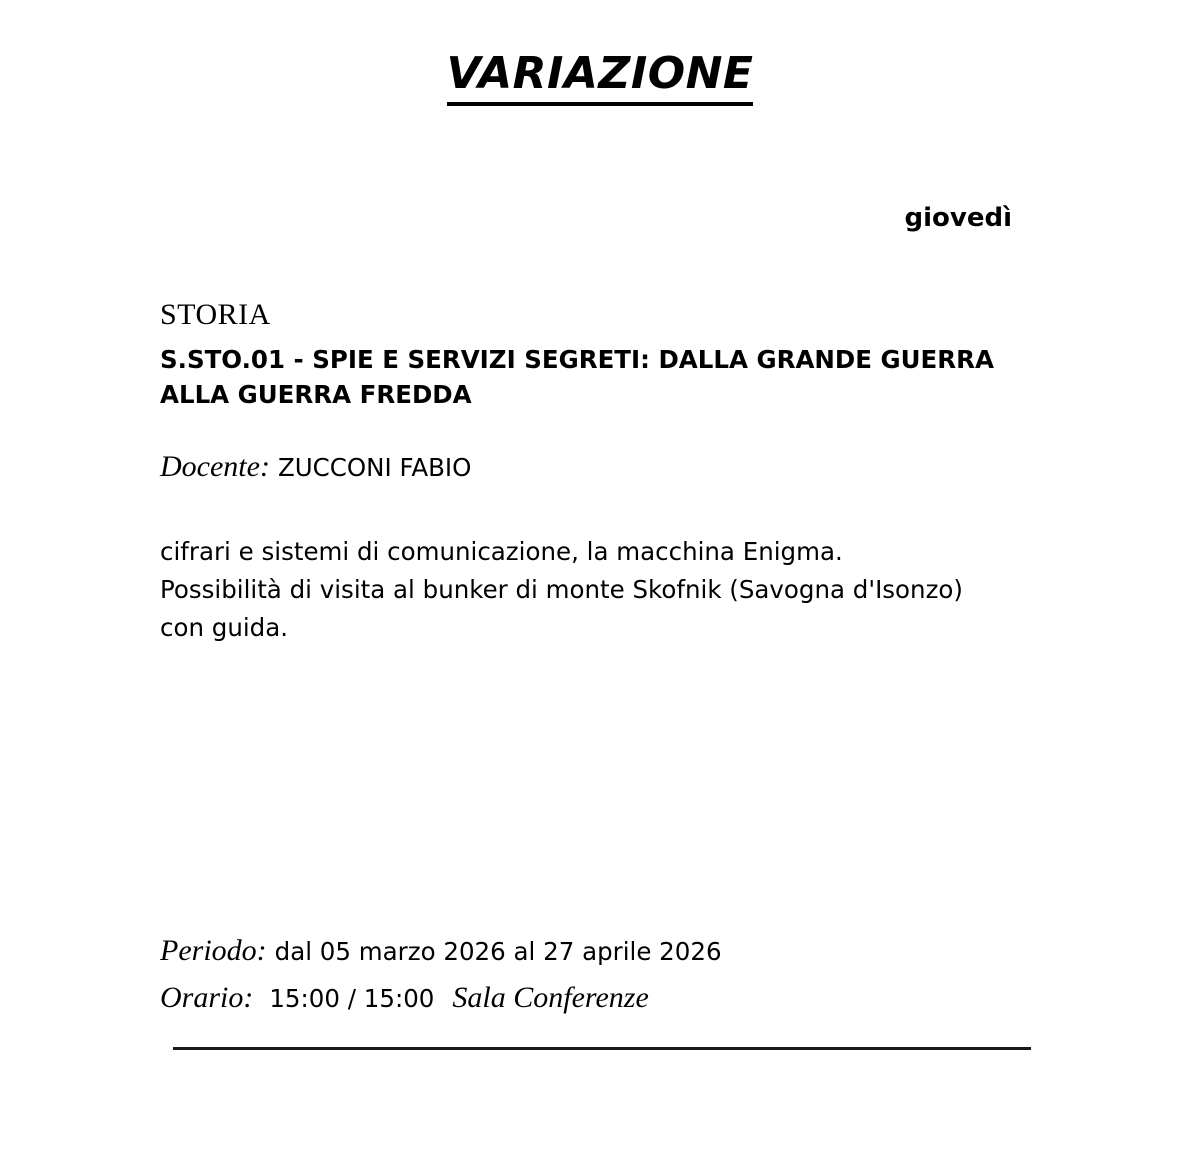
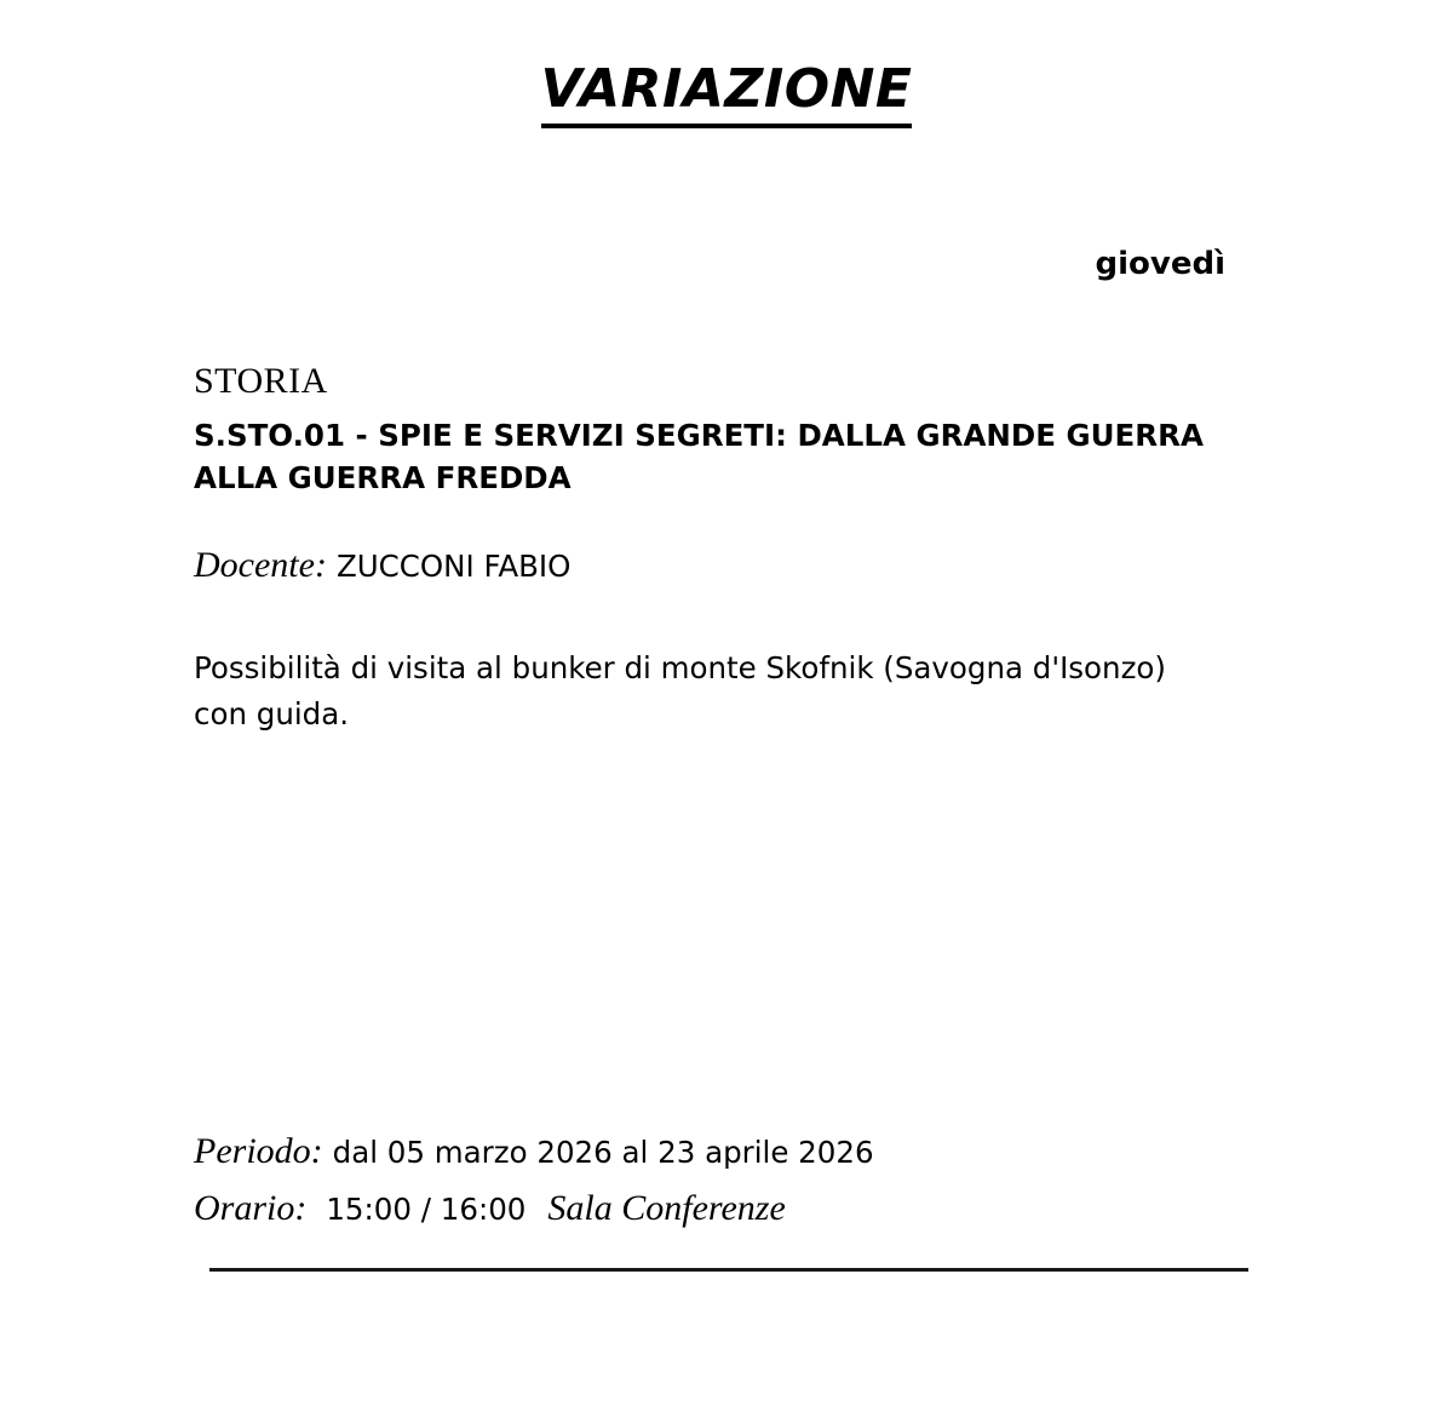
  VARIAZIONE
  giovedì
  STORIA
  S.STO.01 - SPIE E SERVIZI SEGRETI: DALLA GRANDE GUERRA ALLA GUERRA FREDDA
  Docente: ZUCCONI FABIO
- cifrari e sistemi di comunicazione, la macchina Enigma.
  Possibilità di visita al bunker di monte Skofnik (Savogna d'Isonzo)
  con guida.
- Periodo: dal 05 marzo 2026 al 27 aprile 2026
+ Periodo: dal 05 marzo 2026 al 23 aprile 2026
- Orario: 15:00 / 15:00 Sala Conferenze
+ Orario: 15:00 / 16:00 Sala Conferenze
